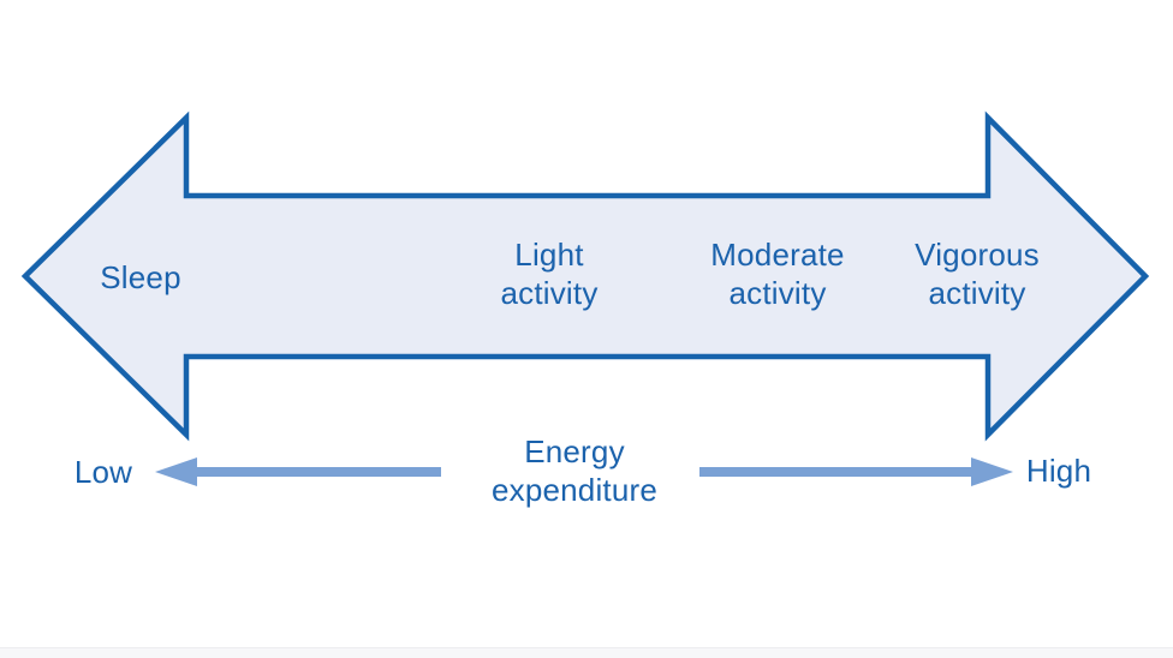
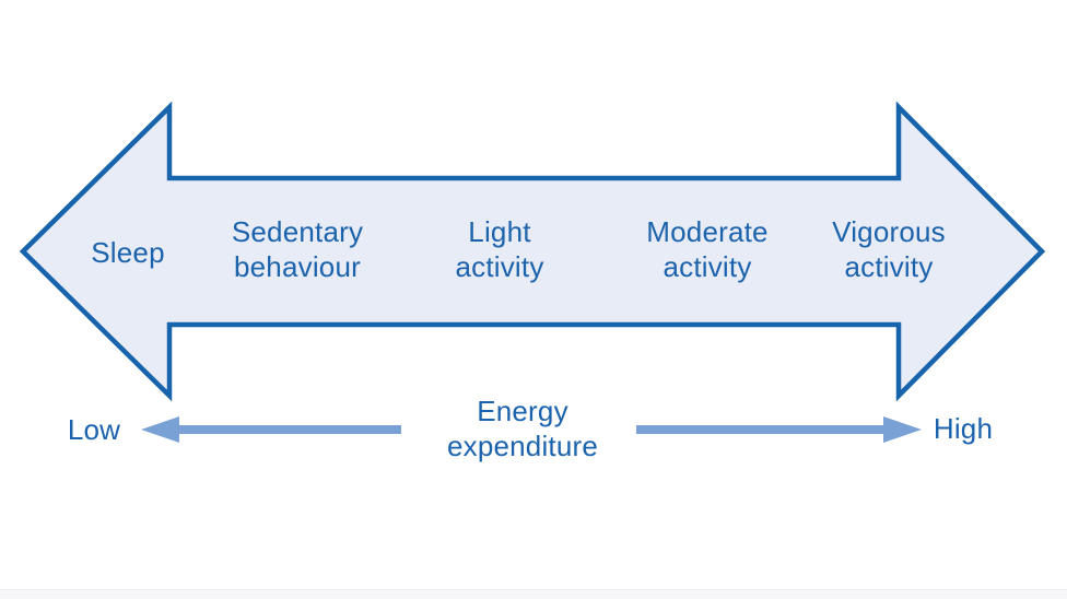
  Sleep
+ Sedentary
+ behaviour
  Light
  activity
  Moderate
  activity
  Vigorous
  activity
  Low
  Energy
  expenditure
  High
